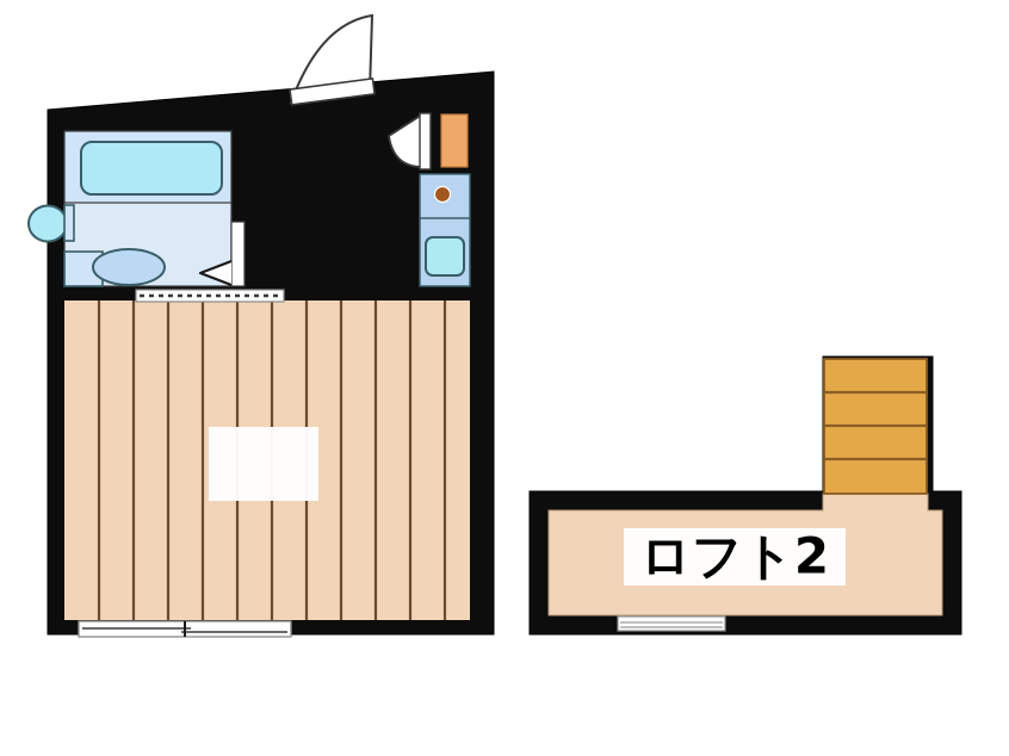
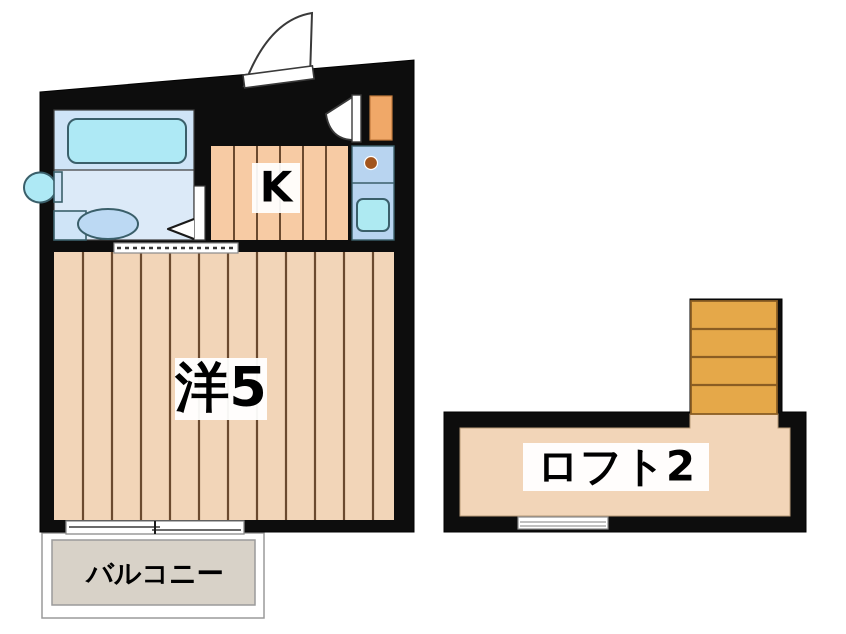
+ バルコニー
+ K
+ 洋5
  ロフト2
